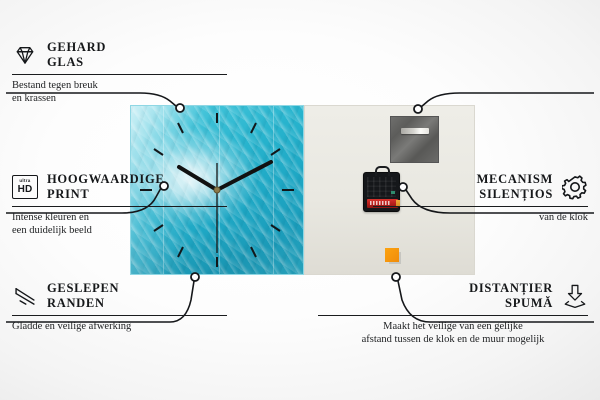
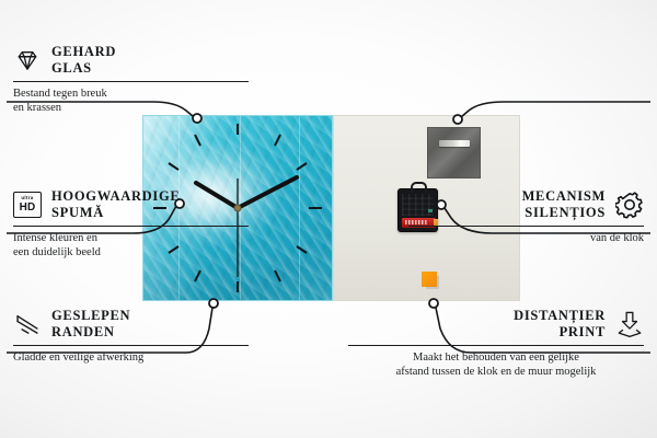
  GEHARD
  GLAS
  Bestand tegen breuk
  en krassen
  HD
  HOOGWAARDIGE
- PRINT
+ SPUMĂ
  Intense kleuren en
  een duidelijk beeld
  GESLEPEN
  RANDEN
  Gladde en veilige afwerking
  MECANISM
  SILENȚIOS
  van de klok
  DISTANȚIER
- SPUMĂ
+ PRINT
- Maakt het veilige van een gelijke
+ Maakt het behouden van een gelijke
  afstand tussen de klok en de muur mogelijk
